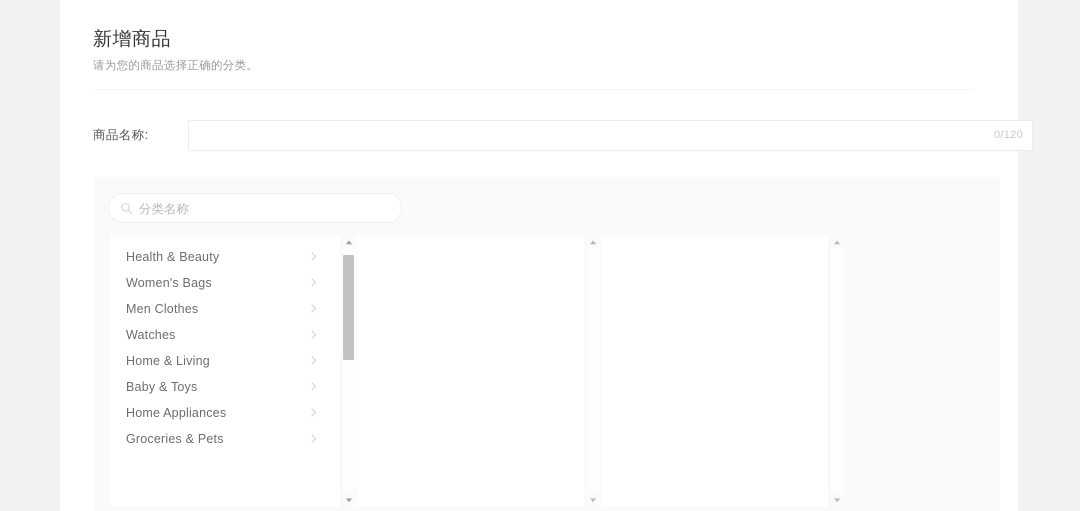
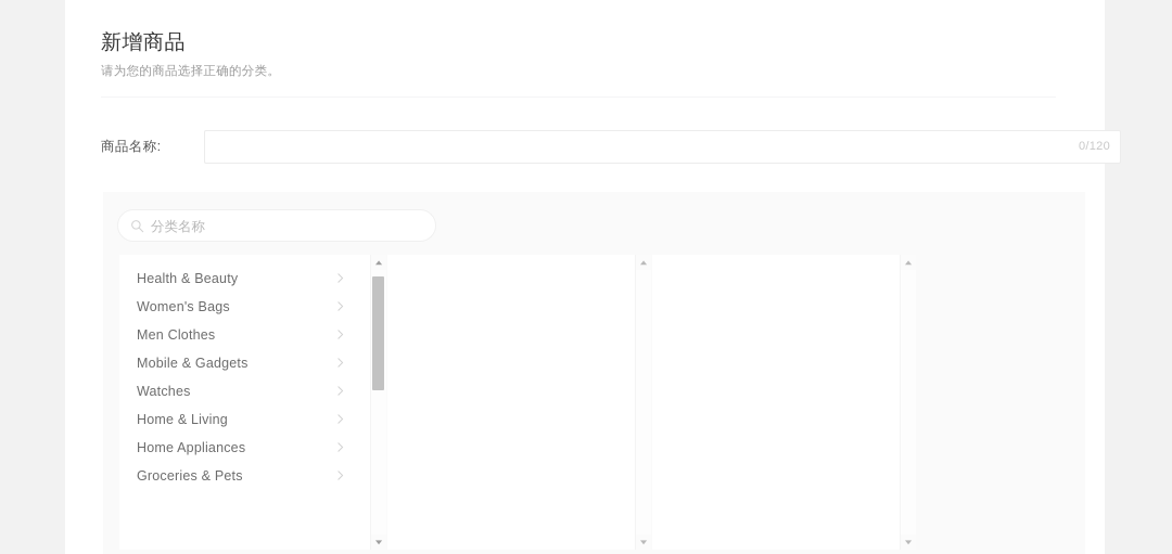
  新增商品
  请为您的商品选择正确的分类。
  商品名称:
  0/120
  分类名称
  Health & Beauty
  Women's Bags
  Men Clothes
+ Mobile & Gadgets
  Watches
  Home & Living
- Baby & Toys
  Home Appliances
  Groceries & Pets
